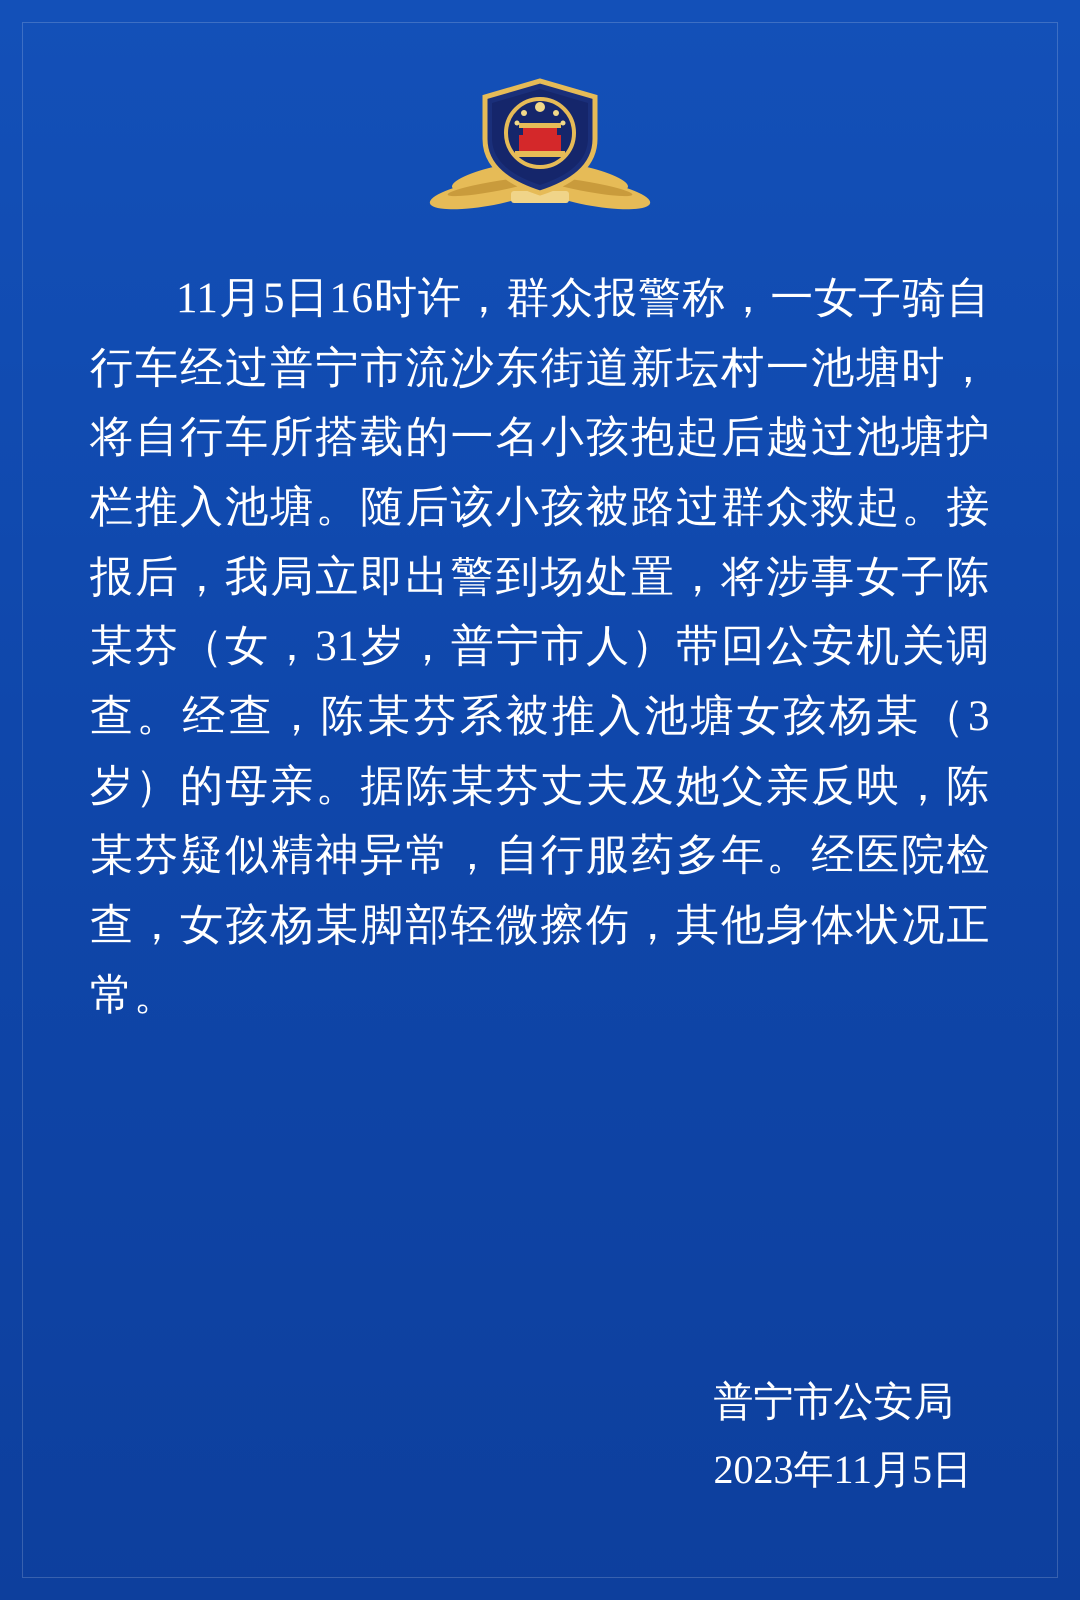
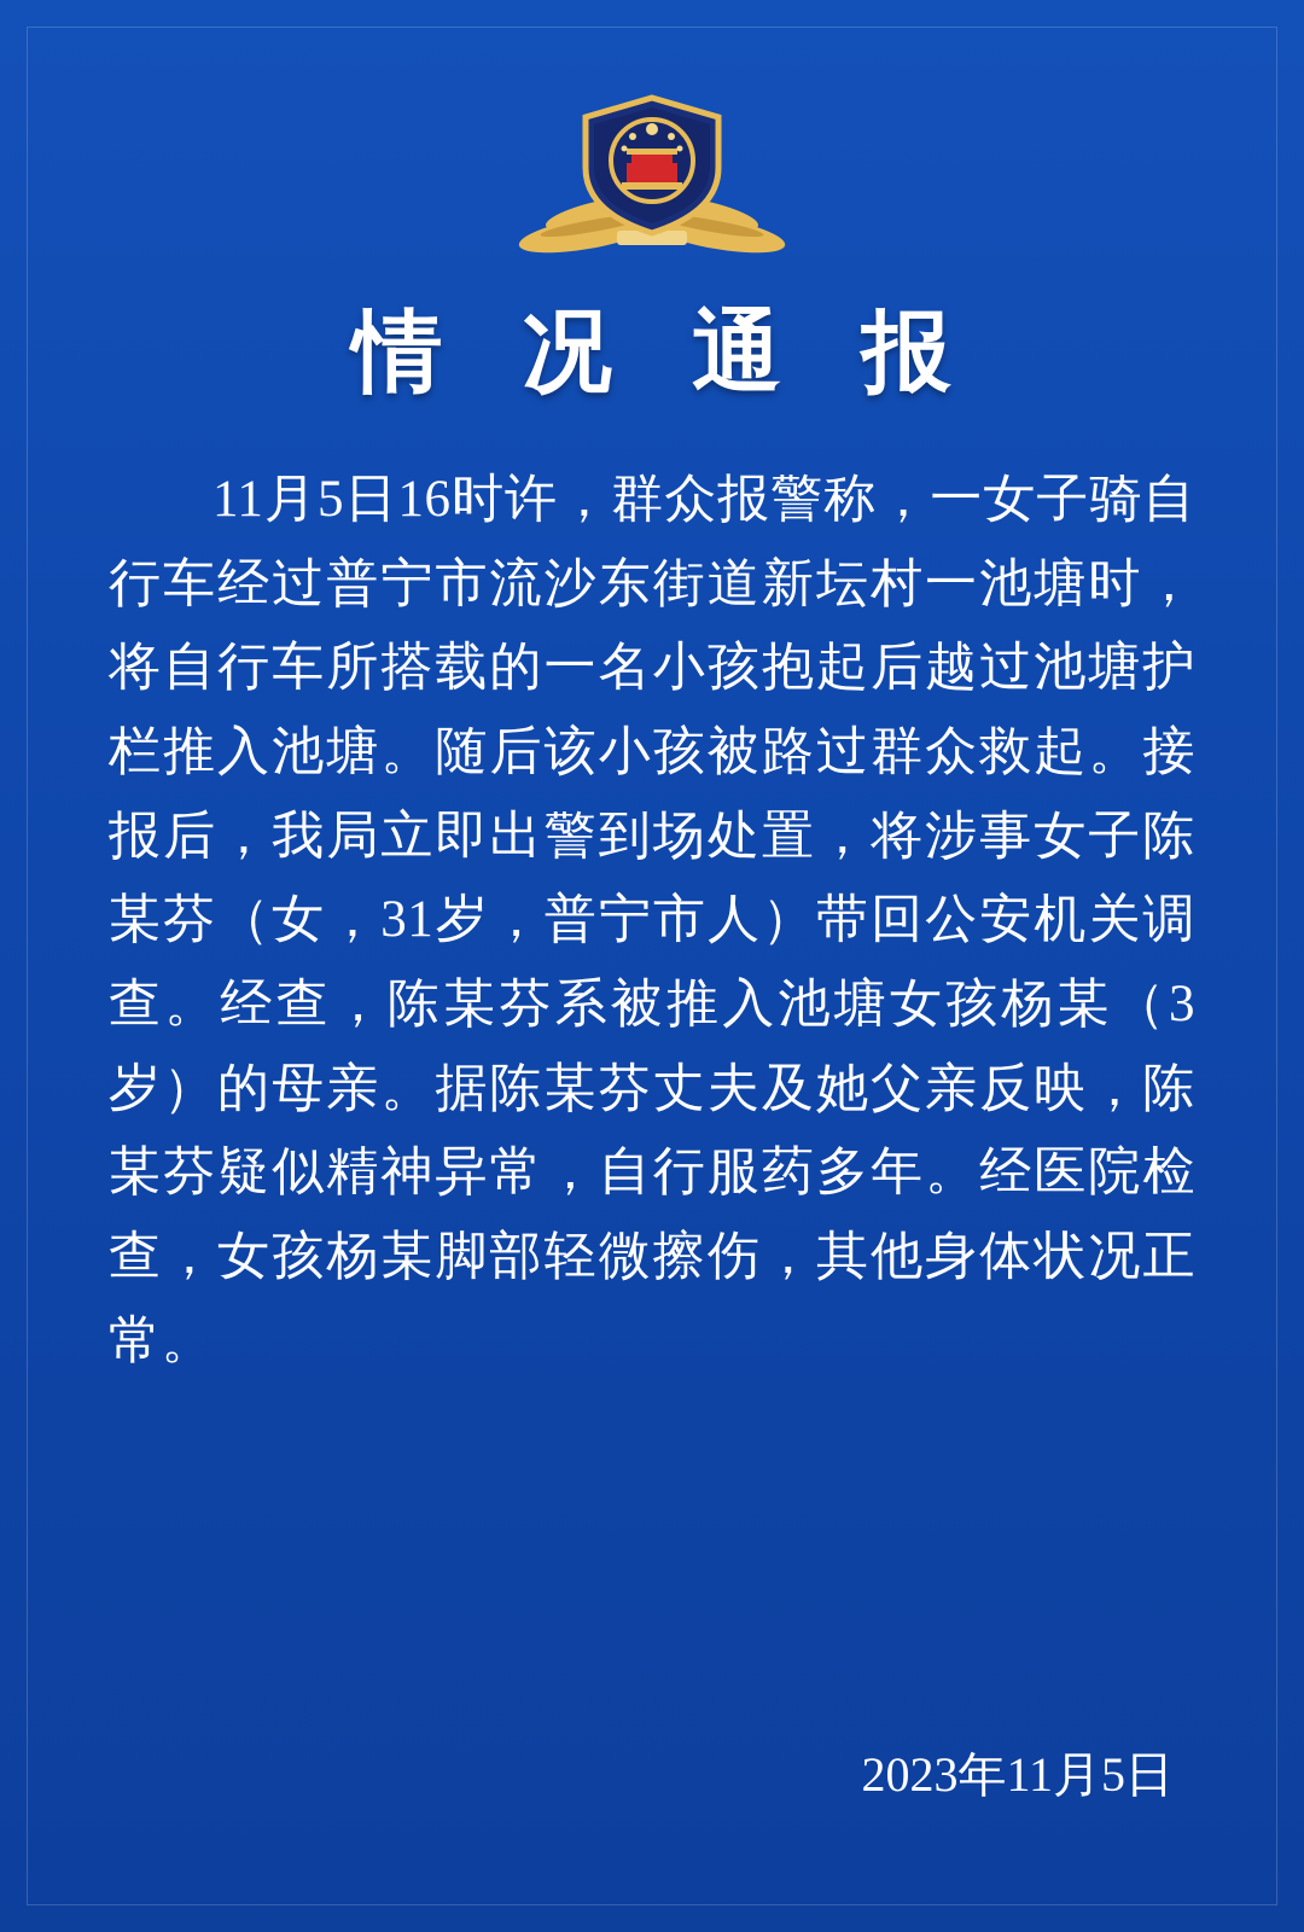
+ 情 况 通 报
  11月5日16时许，群众报警称，一女子骑自行车经过普宁市流沙东街道新坛村一池塘时，将自行车所搭载的一名小孩抱起后越过池塘护栏推入池塘。随后该小孩被路过群众救起。接报后，我局立即出警到场处置，将涉事女子陈某芬（女，31岁，普宁市人）带回公安机关调查。经查，陈某芬系被推入池塘女孩杨某（3岁）的母亲。据陈某芬丈夫及她父亲反映，陈某芬疑似精神异常，自行服药多年。经医院检查，女孩杨某脚部轻微擦伤，其他身体状况正常。
- 普宁市公安局
  2023年11月5日
